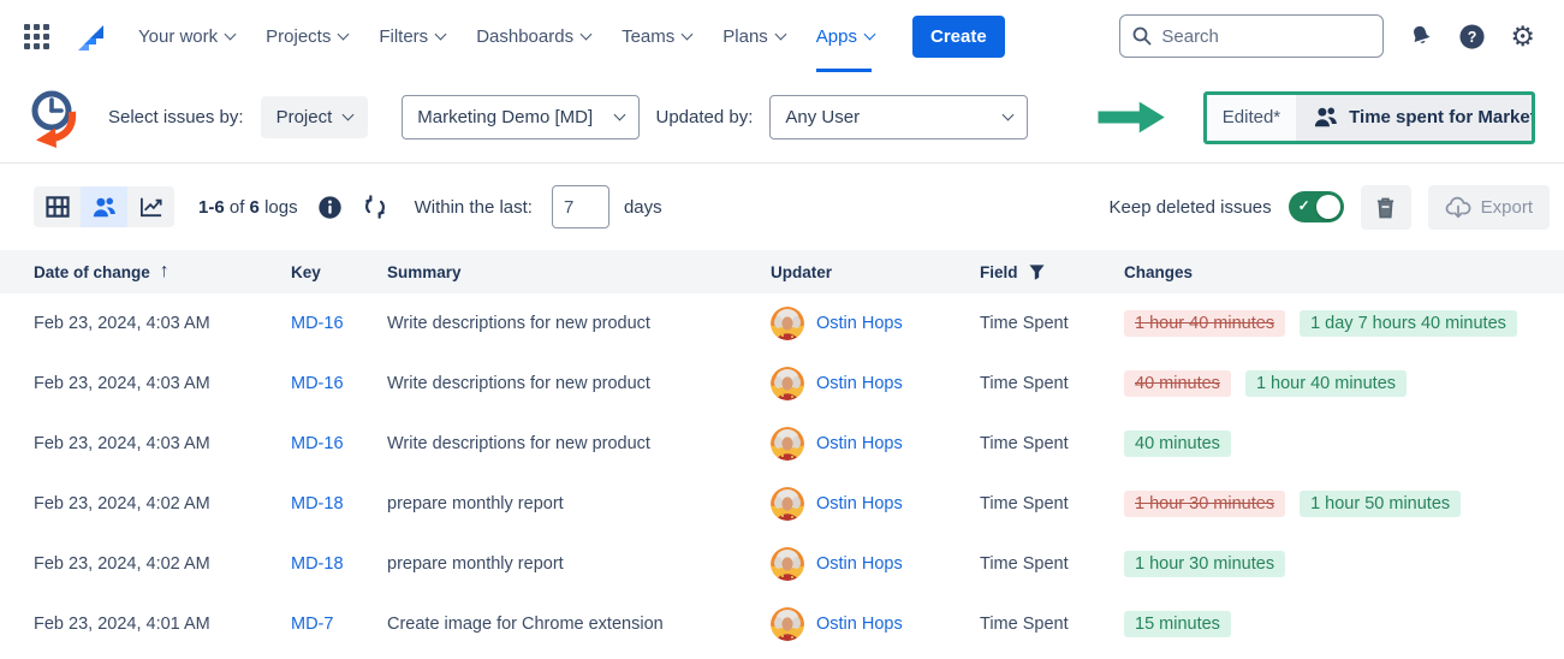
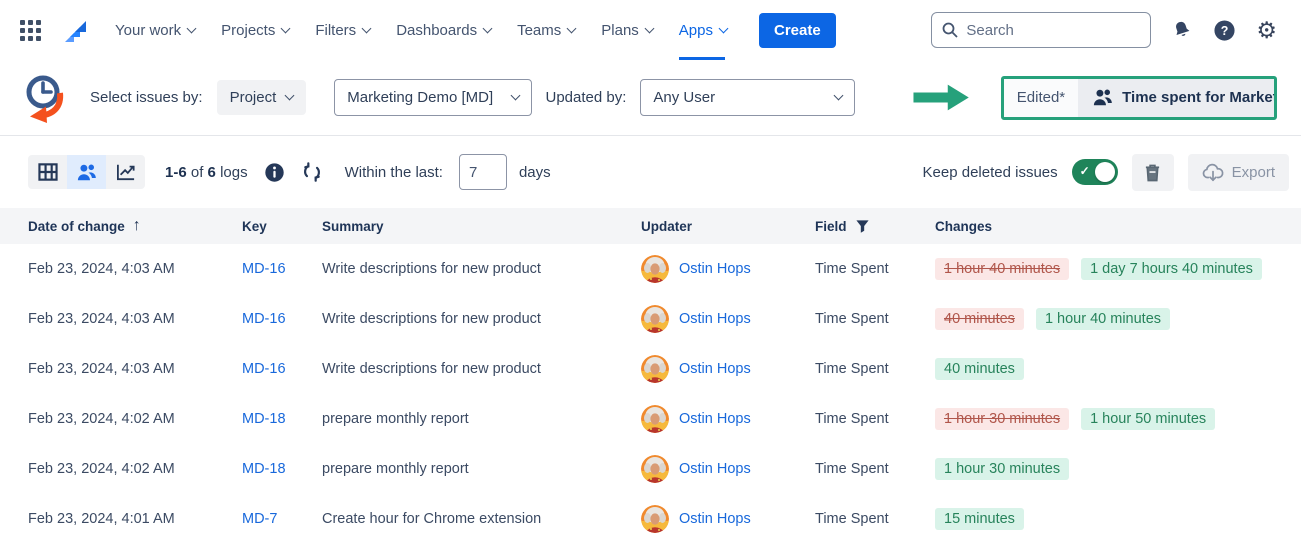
  Your work
  Projects
  Filters
  Dashboards
  Teams
  Plans
  Apps
  Create
  Search
  ?
  ⚙
  Select issues by:
  Project
  Marketing Demo [MD]
  Updated by:
  Any User
  Edited*
  Time spent for Marke
  1-6 of 6 logs
  Within the last:
  7
  days
  Keep deleted issues
  ✓
  Export
  Date of change
  ↑
  Key
  Summary
  Updater
  Field
  Changes
  Feb 23, 2024, 4:03 AM
  MD-16
  Write descriptions for new product
  Ostin Hops
  Time Spent
  1 hour 40 minutes
  1 day 7 hours 40 minutes
  Feb 23, 2024, 4:03 AM
  MD-16
  Write descriptions for new product
  Ostin Hops
  Time Spent
  40 minutes
  1 hour 40 minutes
  Feb 23, 2024, 4:03 AM
  MD-16
  Write descriptions for new product
  Ostin Hops
  Time Spent
  40 minutes
  Feb 23, 2024, 4:02 AM
  MD-18
  prepare monthly report
  Ostin Hops
  Time Spent
  1 hour 30 minutes
  1 hour 50 minutes
  Feb 23, 2024, 4:02 AM
  MD-18
  prepare monthly report
  Ostin Hops
  Time Spent
  1 hour 30 minutes
  Feb 23, 2024, 4:01 AM
  MD-7
- Create image for Chrome extension
+ Create hour for Chrome extension
  Ostin Hops
  Time Spent
  15 minutes
